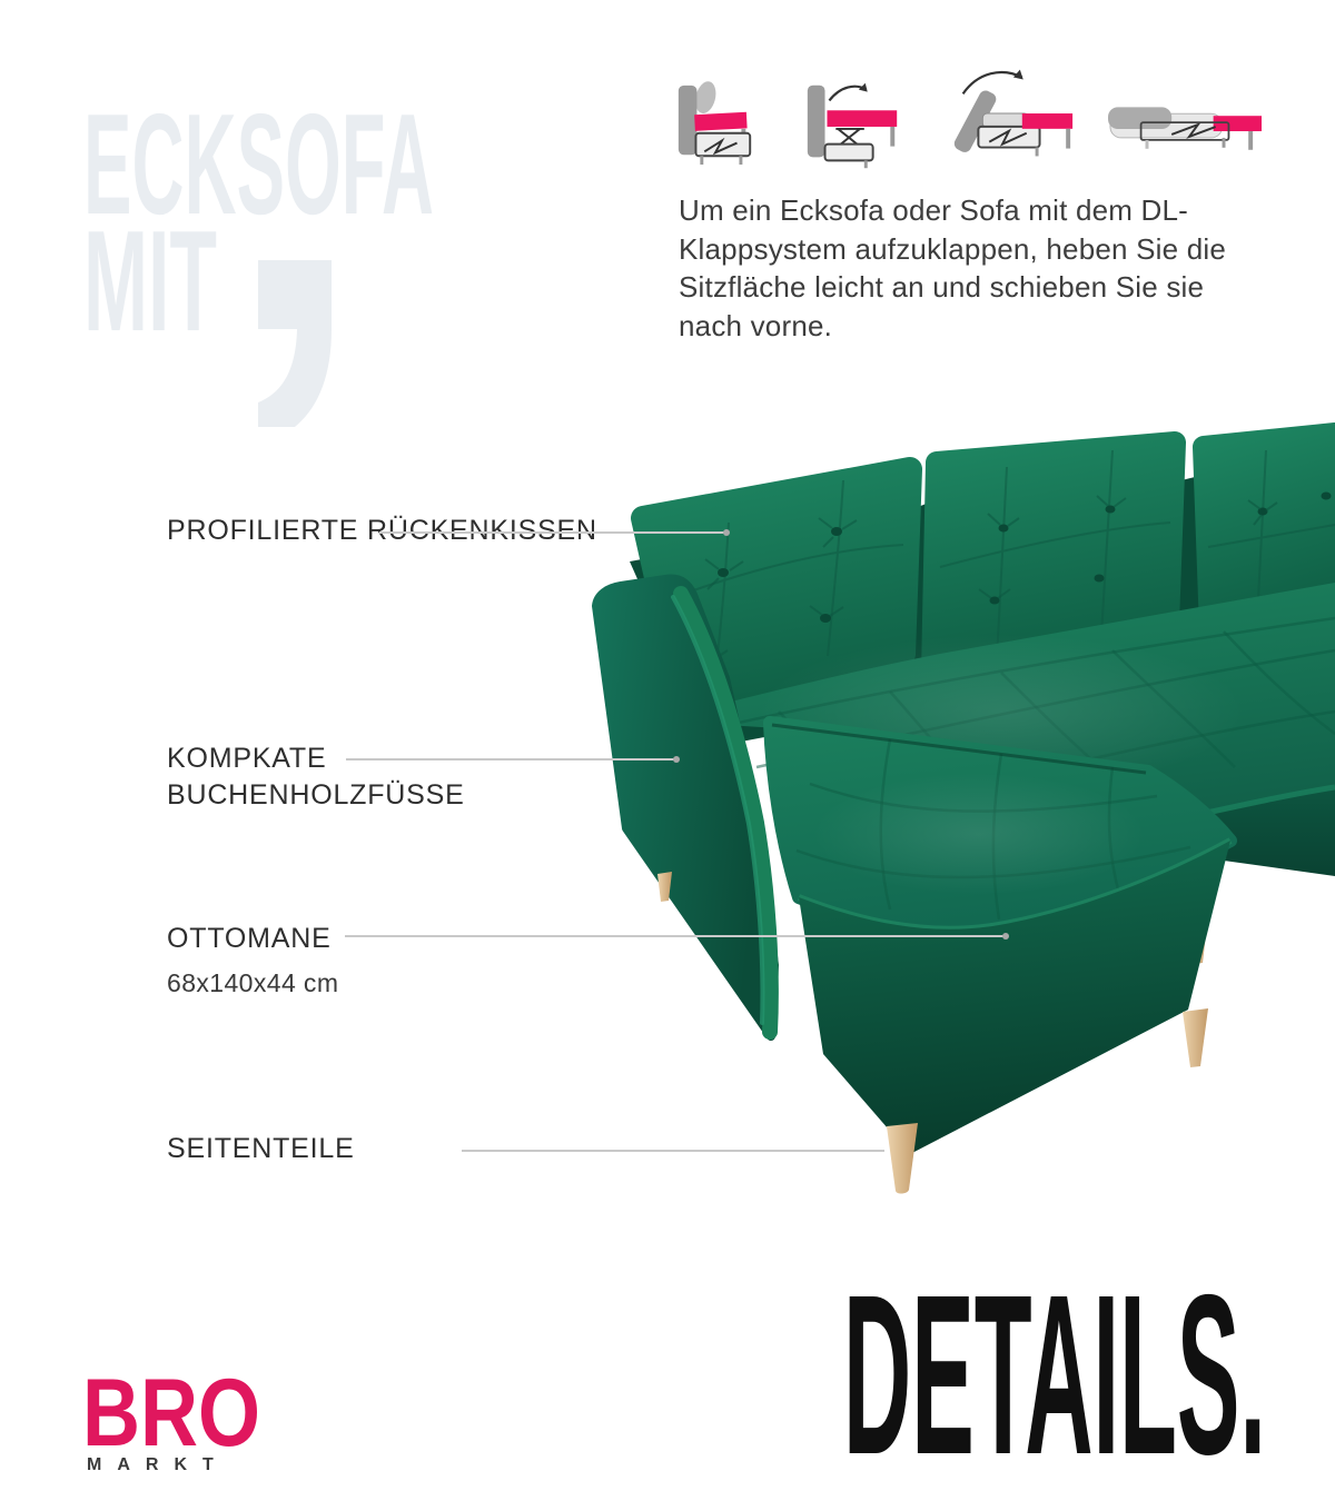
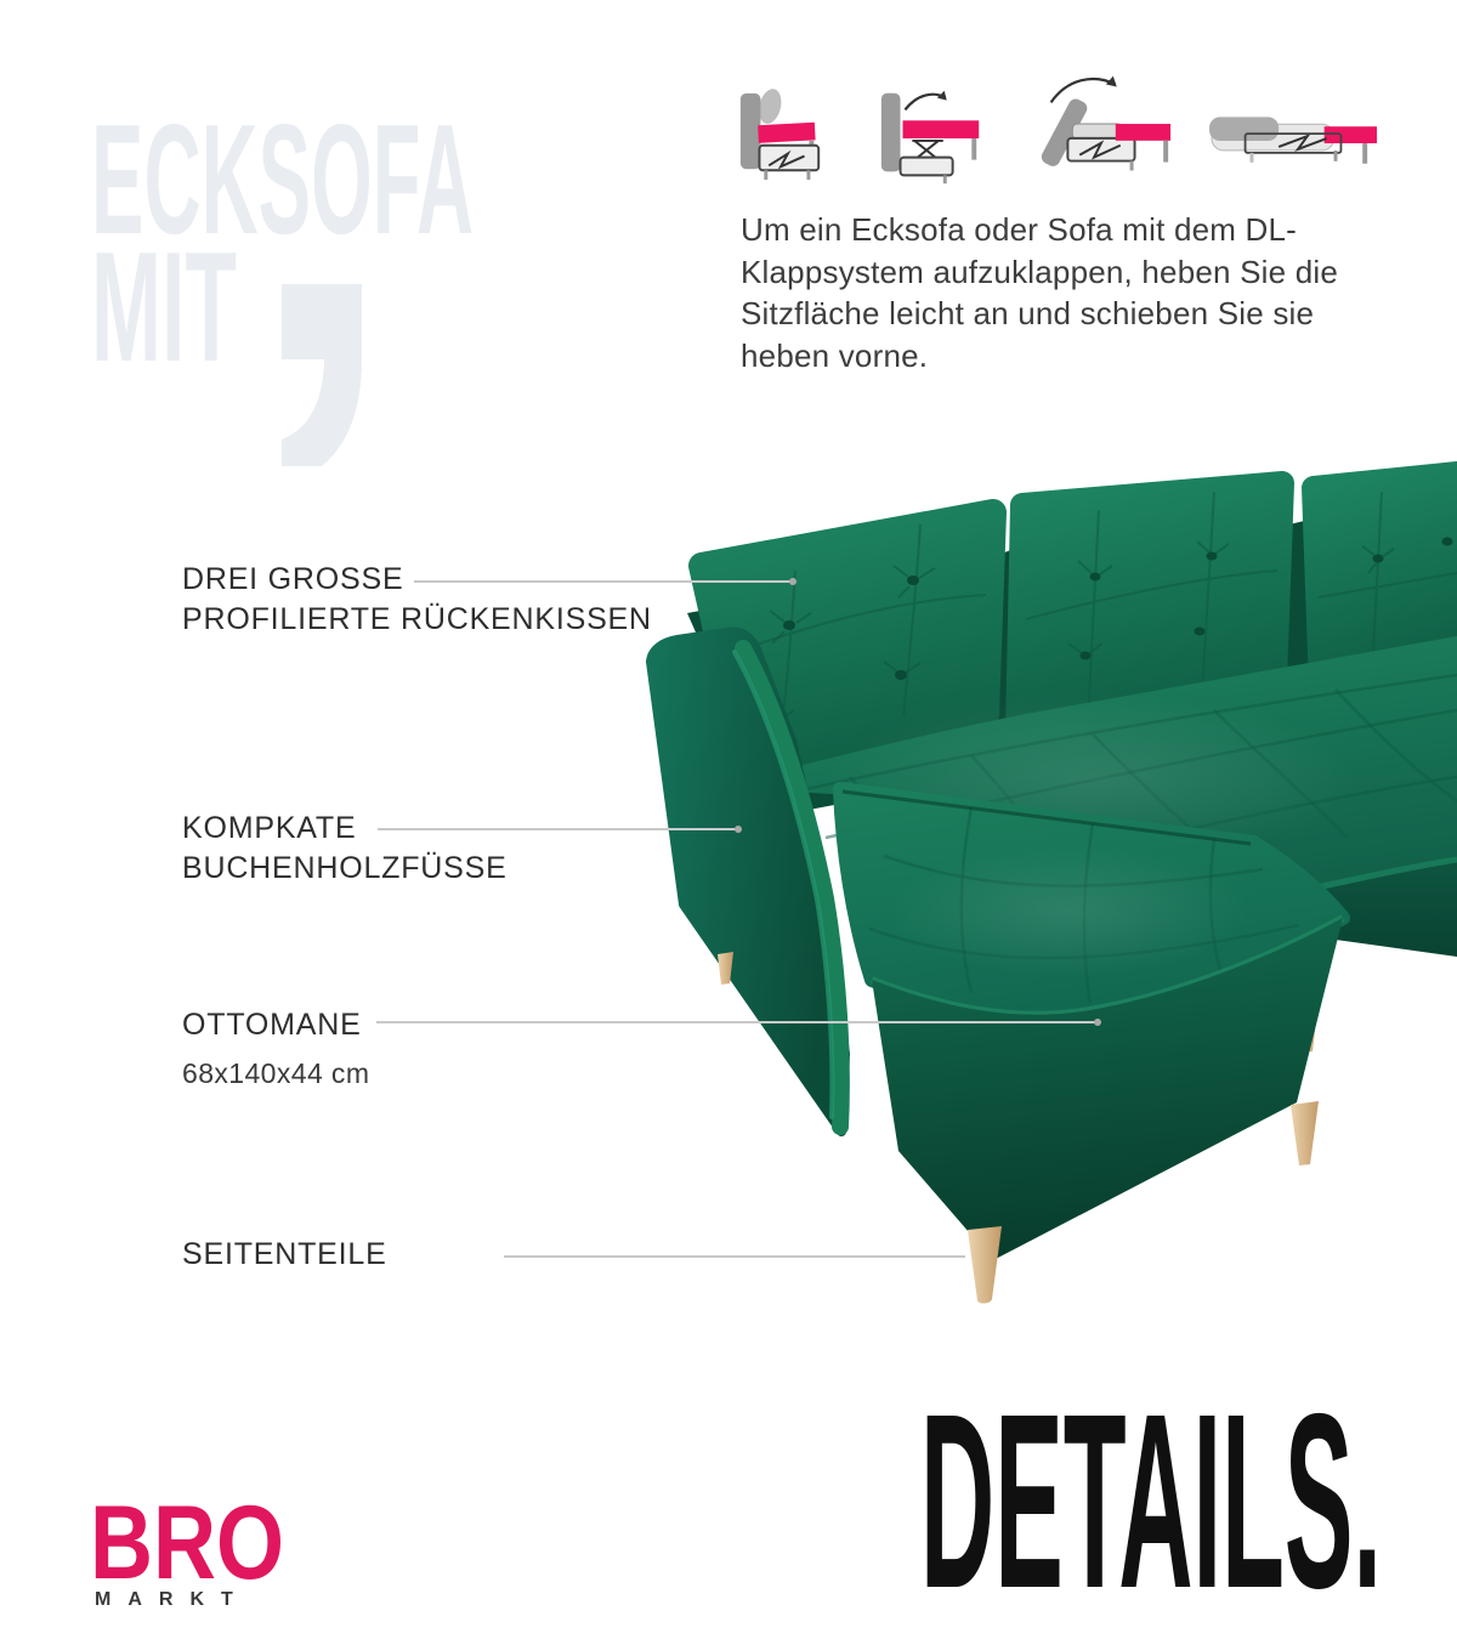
- Um ein Ecksofa oder Sofa mit dem DL-Klappsystem aufzuklappen, heben Sie die Sitzfläche leicht an und schieben Sie sie nach vorne.
+ Um ein Ecksofa oder Sofa mit dem DL-Klappsystem aufzuklappen, heben Sie die Sitzfläche leicht an und schieben Sie sie heben vorne.
+ DREI GROSSE
  PROFILIERTE RÜCKENKISSEN
  KOMPKATE
  BUCHENHOLZFÜSSE
  OTTOMANE
  68x140x44 cm
  SEITENTEILE
  BRO
  MARKT
  DETAILS.
